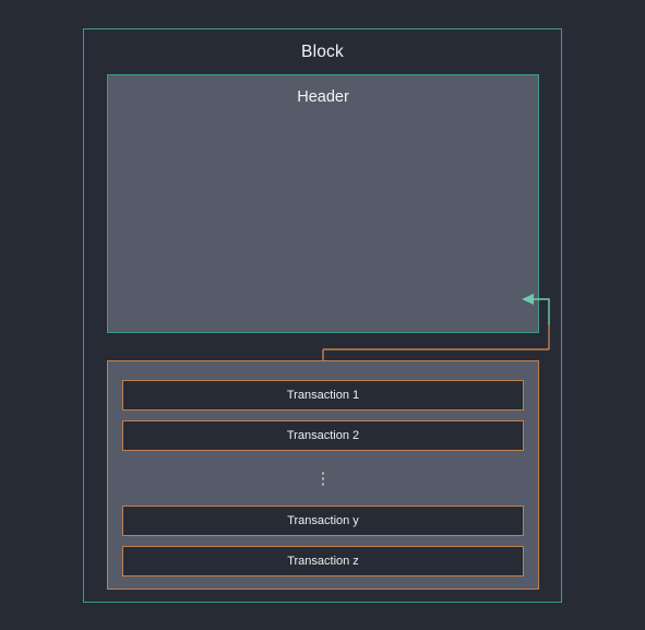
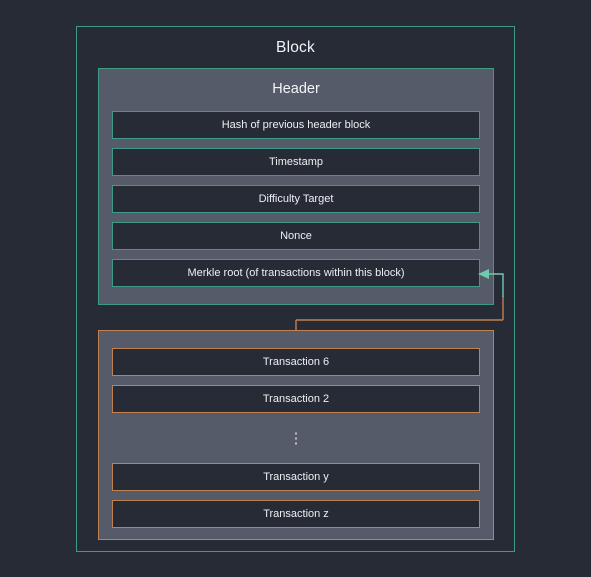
  Block
  Header
+ Hash of previous header block
+ Timestamp
+ Difficulty Target
+ Nonce
+ Merkle root (of transactions within this block)
- Transaction 1
+ Transaction 6
  Transaction 2
  ⋮
  Transaction y
  Transaction z
